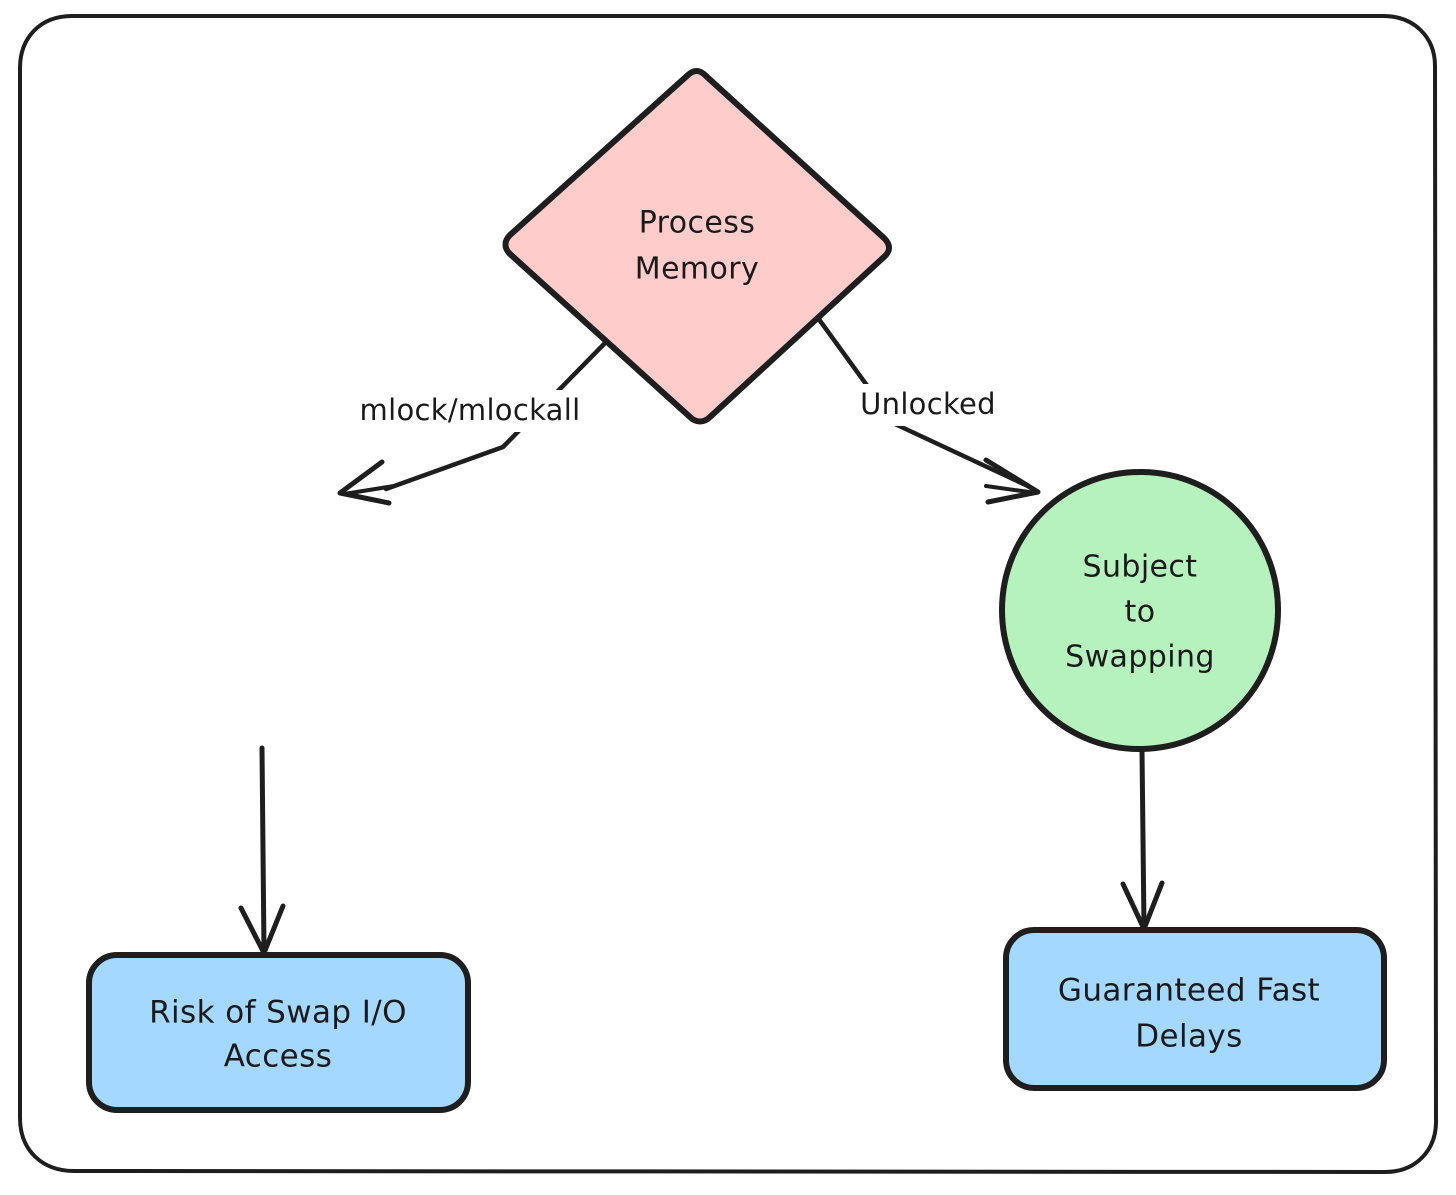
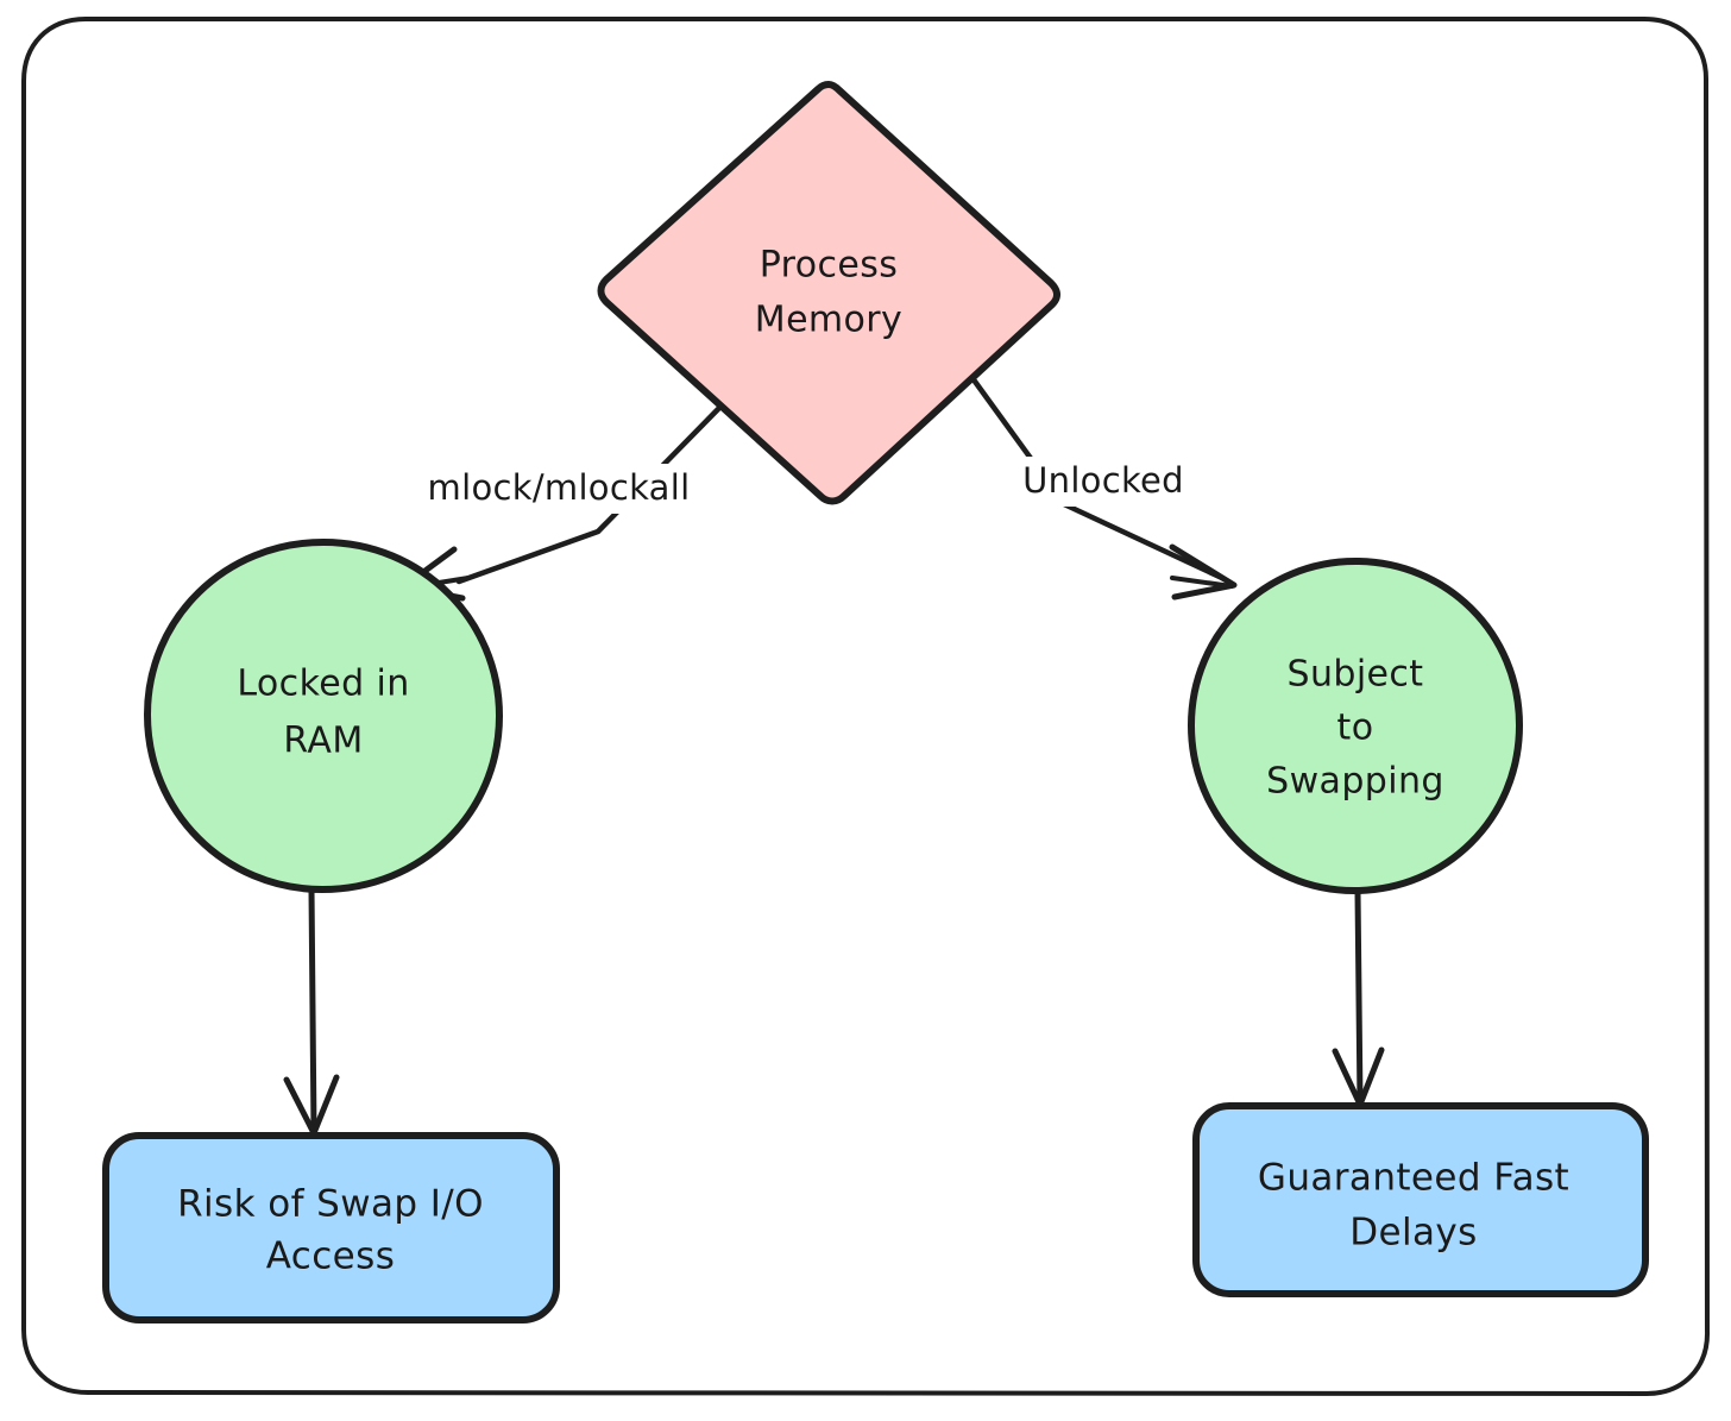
  Process
  Memory
+ Locked in
+ RAM
  Subject
  to
  Swapping
  Risk of Swap I/O
  Access
  Guaranteed Fast
  Delays
  mlock/mlockall
  Unlocked
